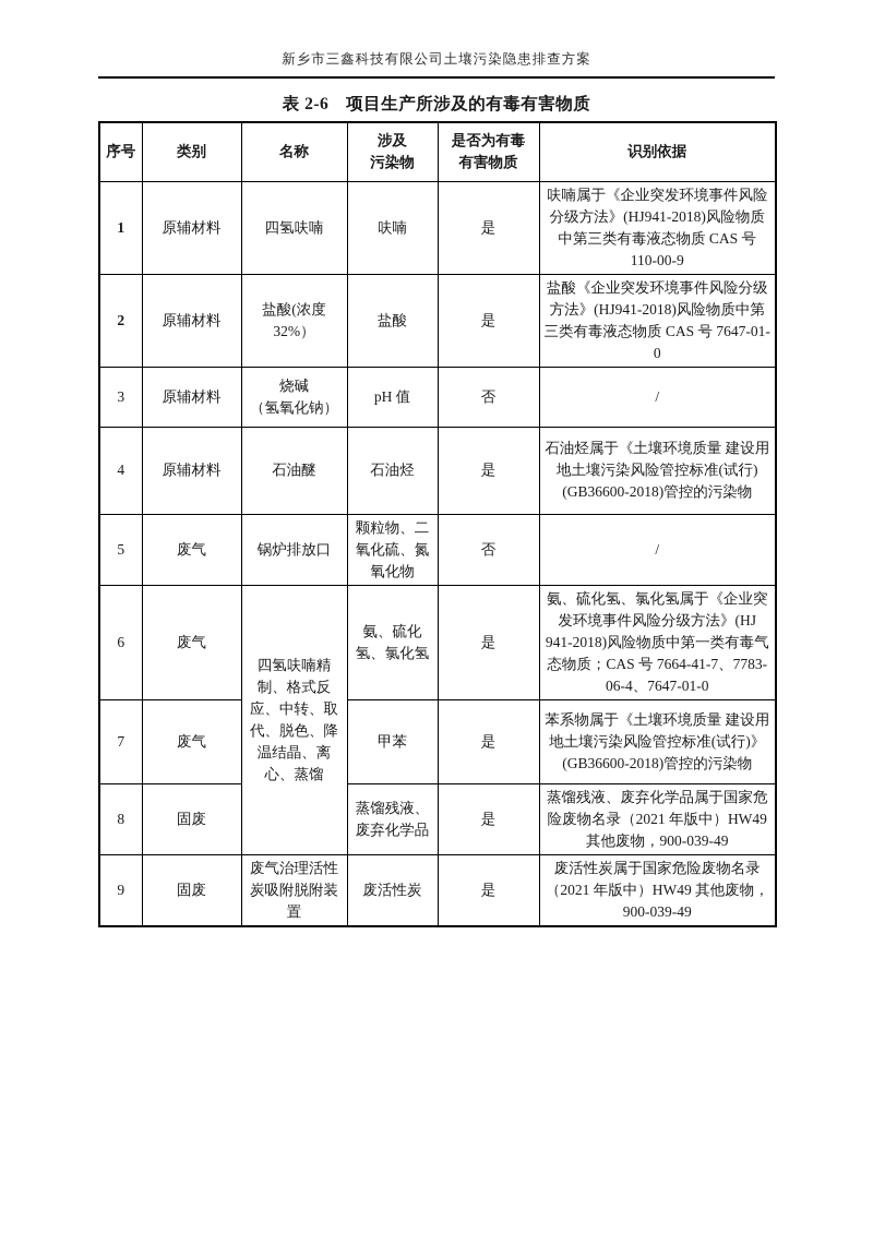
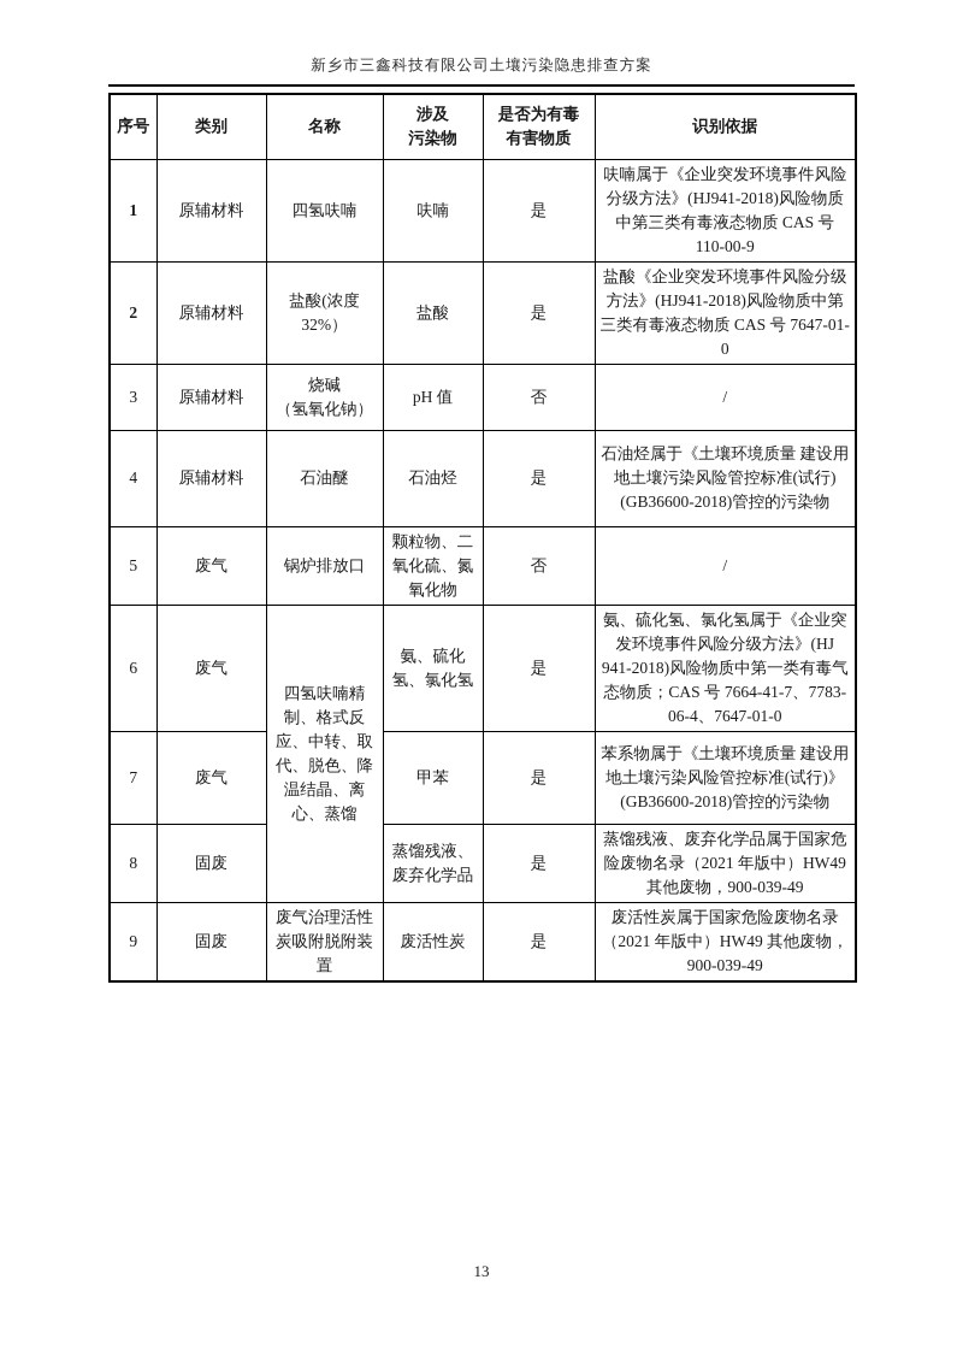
  新乡市三鑫科技有限公司土壤污染隐患排查方案
- 表 2-6 项目生产所涉及的有毒有害物质
  序号	类别	名称	涉及 污染物	是否为有毒 有害物质	识别依据
  1	原辅材料	四氢呋喃	呋喃	是	呋喃属于《企业突发环境事件风险分级方法》(HJ941-2018)风险物质中第三类有毒液态物质 CAS 号 110-00-9
  2	原辅材料	盐酸(浓度32%）	盐酸	是	盐酸《企业突发环境事件风险分级方法》(HJ941-2018)风险物质中第三类有毒液态物质 CAS 号 7647-01-0
  3	原辅材料	烧碱 （氢氧化钠）	pH 值	否	/
  4	原辅材料	石油醚	石油烃	是	石油烃属于《土壤环境质量 建设用地土壤污染风险管控标准(试行)(GB36600-2018)管控的污染物
  5	废气	锅炉排放口	颗粒物、二氧化硫、氮氧化物	否	/
  6	废气	四氢呋喃精制、格式反应、中转、取代、脱色、降温结晶、离心、蒸馏	氨、硫化氢、氯化氢	是	氨、硫化氢、氯化氢属于《企业突发环境事件风险分级方法》(HJ 941-2018)风险物质中第一类有毒气态物质；CAS 号 7664-41-7、7783-06-4、7647-01-0
  7	废气	甲苯	是	苯系物属于《土壤环境质量 建设用地土壤污染风险管控标准(试行)》(GB36600-2018)管控的污染物
  8	固废	蒸馏残液、废弃化学品	是	蒸馏残液、废弃化学品属于国家危险废物名录（2021 年版中）HW49 其他废物，900-039-49
  9	固废	废气治理活性炭吸附脱附装置	废活性炭	是	废活性炭属于国家危险废物名录（2021 年版中）HW49 其他废物，900-039-49
+ 13
